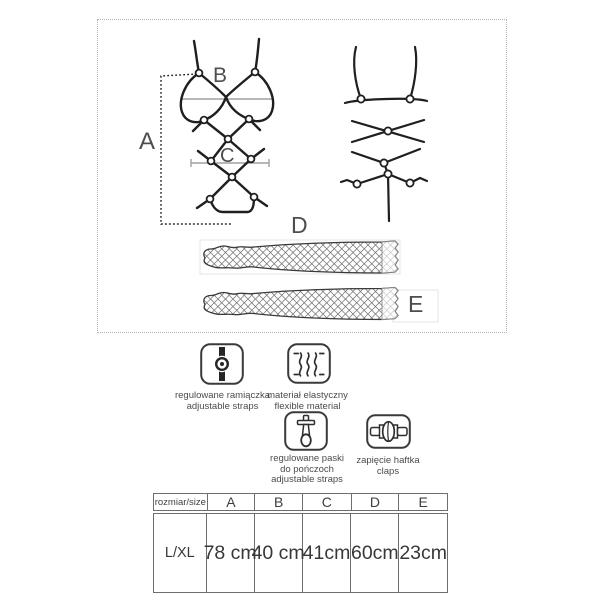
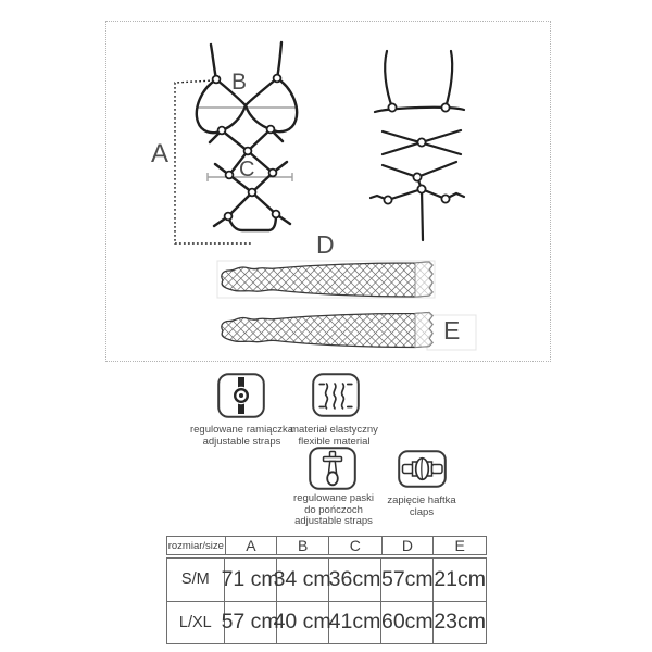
  A
  B
  C
  D
  E
  regulowane ramiączka
  adjustable straps
  materiał elastyczny
  flexible material
  regulowane paski
  do pończoch
  adjustable straps
  zapięcie haftka
  claps
  rozmiar/size
  A
  B
  C
  D
  E
+ S/M
+ 71 cm
+ 34 cm
+ 36cm
+ 57cm
+ 21cm
  L/XL
- 78 cm
+ 57 cm
  40 cm
  41cm
  60cm
  23cm
